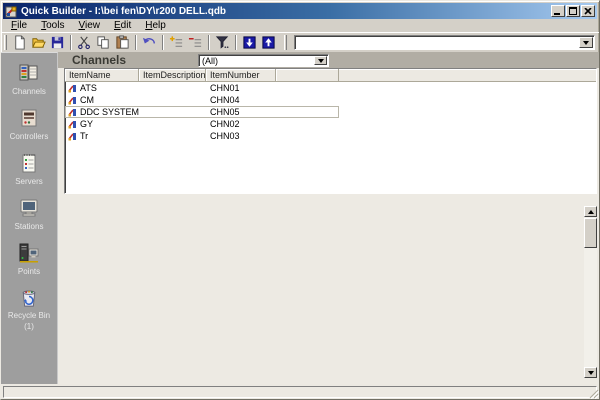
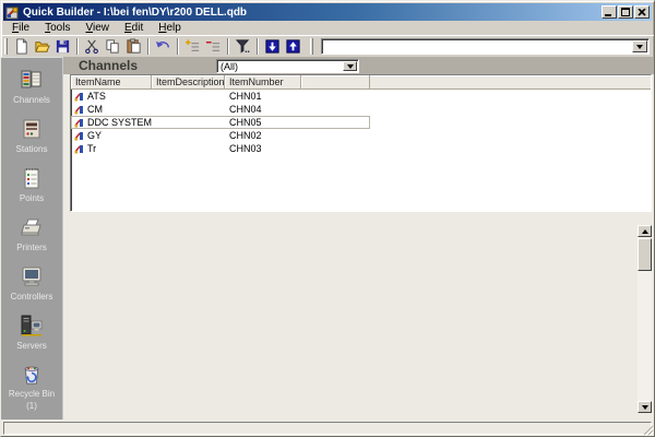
  Quick Builder - I:\bei fen\DY\r200 DELL.qdb
  File
  Tools
  View
  Edit
  Help
  Channels
- Controllers
+ Stations
- Servers
+ Points
+ Printers
- Stations
+ Controllers
- Points
+ Servers
  Recycle Bin
  (1)
  Channels
  (All)
  ItemName
  ItemDescription
  ItemNumber
  ATS
  CHN01
  CM
  CHN04
  DDC SYSTEM
  CHN05
  GY
  CHN02
  Tr
  CHN03
